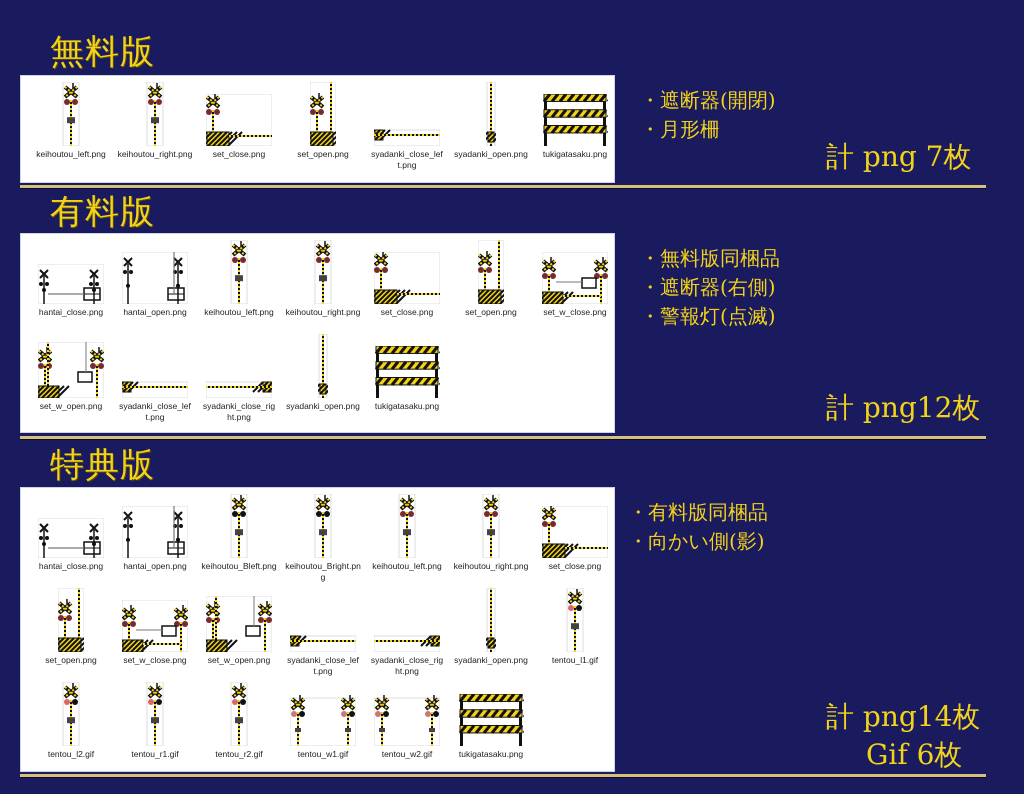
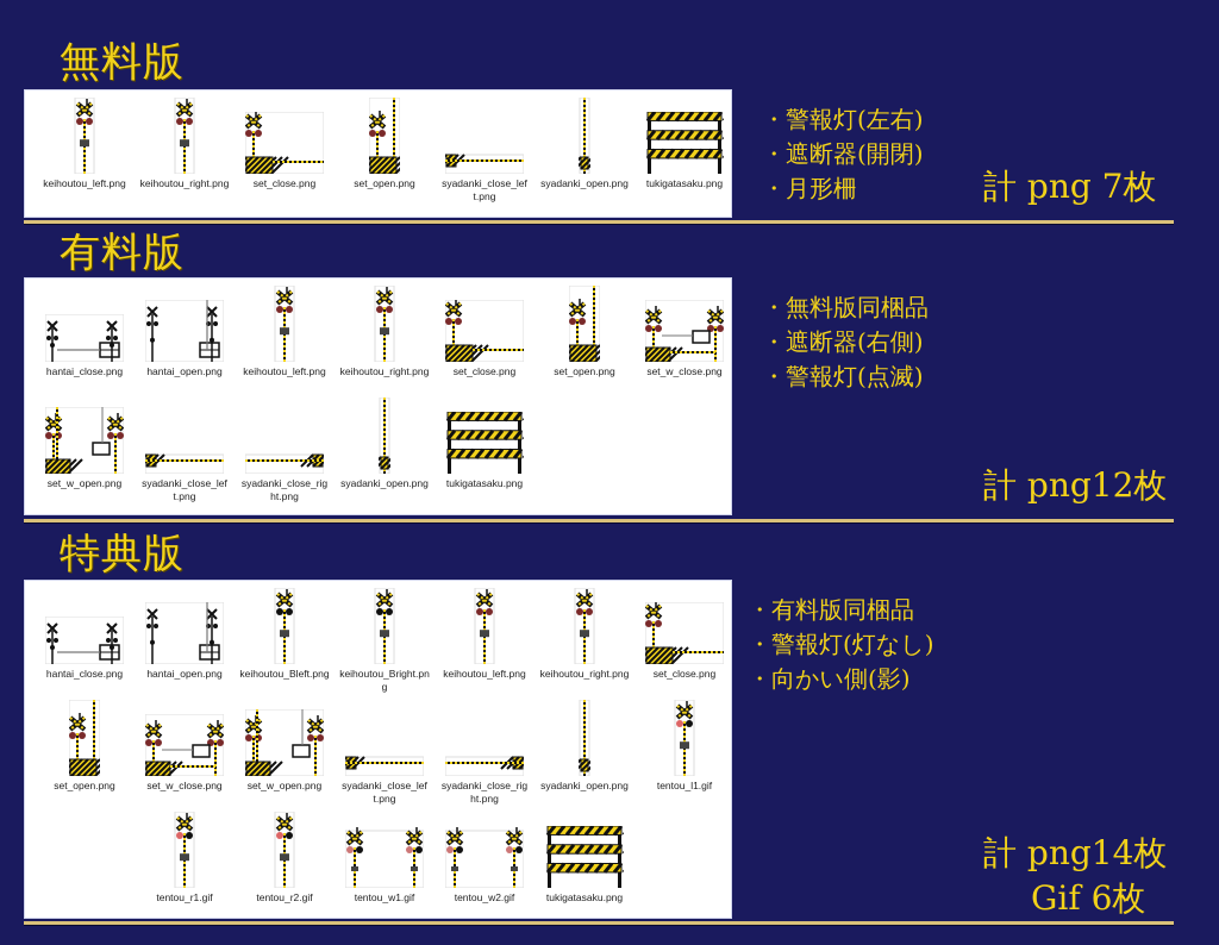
  無料版
  keihoutou_left.png
  keihoutou_right.png
  set_close.png
  set_open.png
  syadanki_close_left.png
  syadanki_open.png
  tukigatasaku.png
+ ・警報灯(左右)
  ・遮断器(開閉)
  ・月形柵
  計 png 7枚
  有料版
  hantai_close.png
  hantai_open.png
  keihoutou_left.png
  keihoutou_right.png
  set_close.png
  set_open.png
  set_w_close.png
  set_w_open.png
  syadanki_close_left.png
  syadanki_close_right.png
  syadanki_open.png
  tukigatasaku.png
  ・無料版同梱品
  ・遮断器(右側)
  ・警報灯(点滅)
  計 png12枚
  特典版
  hantai_close.png
  hantai_open.png
  keihoutou_Bleft.png
  keihoutou_Bright.png
  keihoutou_left.png
  keihoutou_right.png
  set_close.png
  set_open.png
  set_w_close.png
  set_w_open.png
  syadanki_close_left.png
  syadanki_close_right.png
  syadanki_open.png
  tentou_l1.gif
- tentou_l2.gif
  tentou_r1.gif
  tentou_r2.gif
  tentou_w1.gif
  tentou_w2.gif
  tukigatasaku.png
  ・有料版同梱品
+ ・警報灯(灯なし)
  ・向かい側(影)
  計 png14枚
  Gif 6枚
